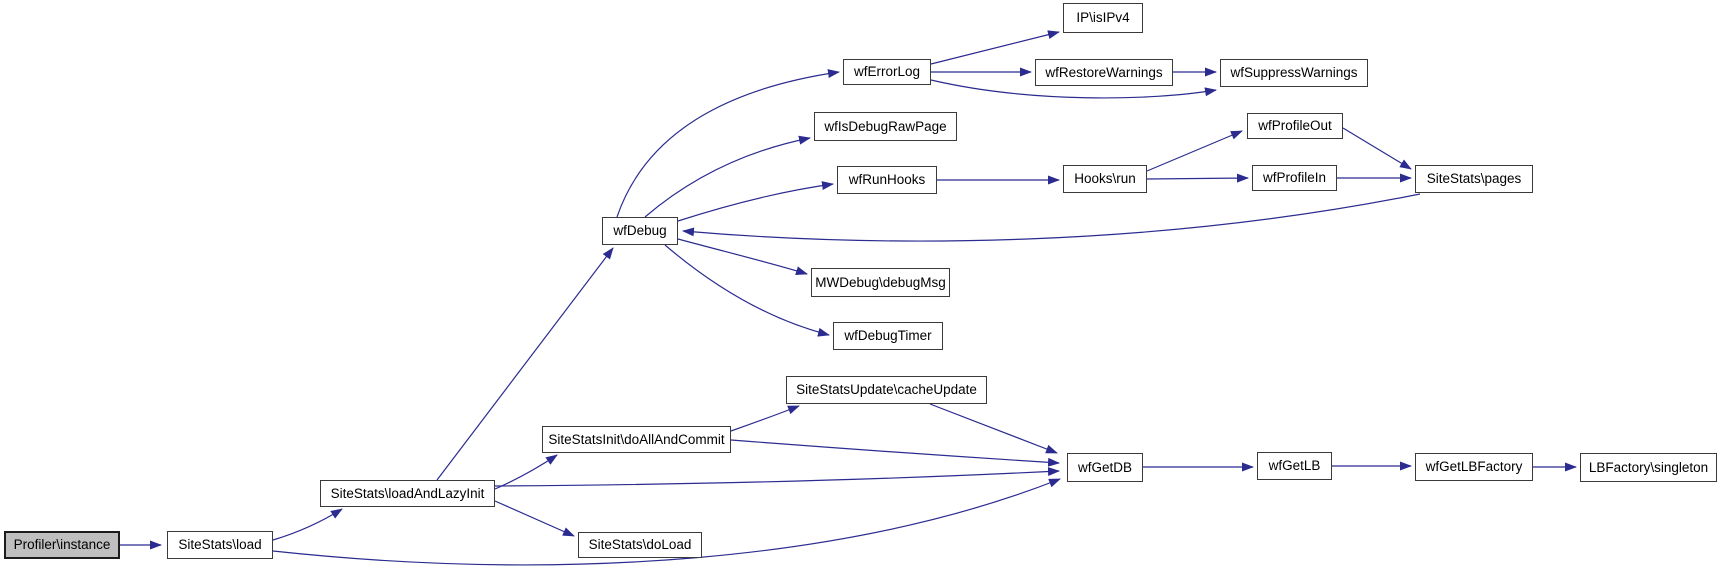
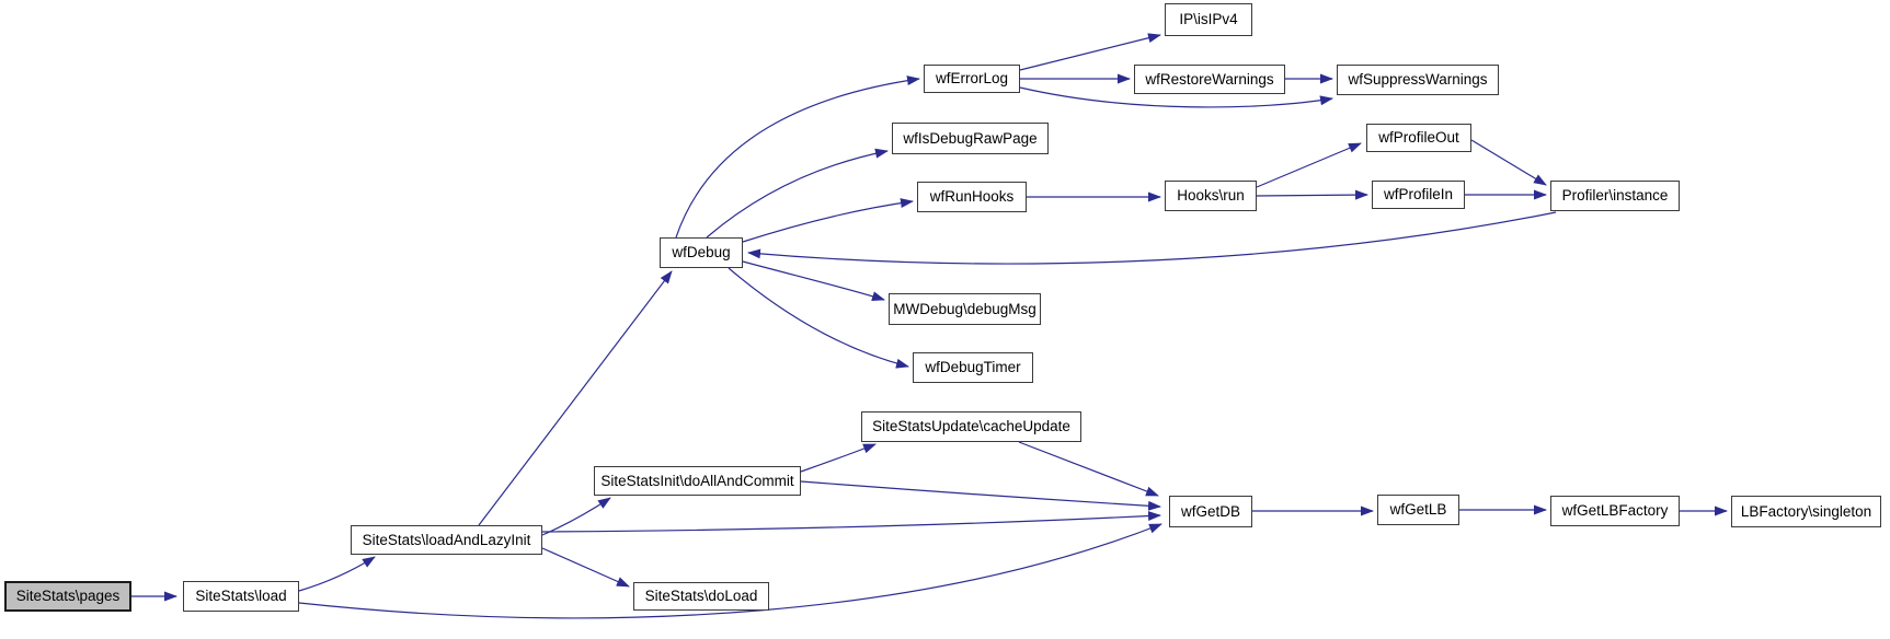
- Profiler\instance
+ SiteStats\pages
  SiteStats\load
  SiteStats\loadAndLazyInit
  SiteStats\doLoad
  SiteStatsInit\doAllAndCommit
  SiteStatsUpdate\cacheUpdate
  wfDebug
  wfErrorLog
  wfIsDebugRawPage
  wfRunHooks
  MWDebug\debugMsg
  wfDebugTimer
  IP\isIPv4
  wfRestoreWarnings
  wfSuppressWarnings
  wfProfileOut
  Hooks\run
  wfProfileIn
- SiteStats\pages
+ Profiler\instance
  wfGetDB
  wfGetLB
  wfGetLBFactory
  LBFactory\singleton
